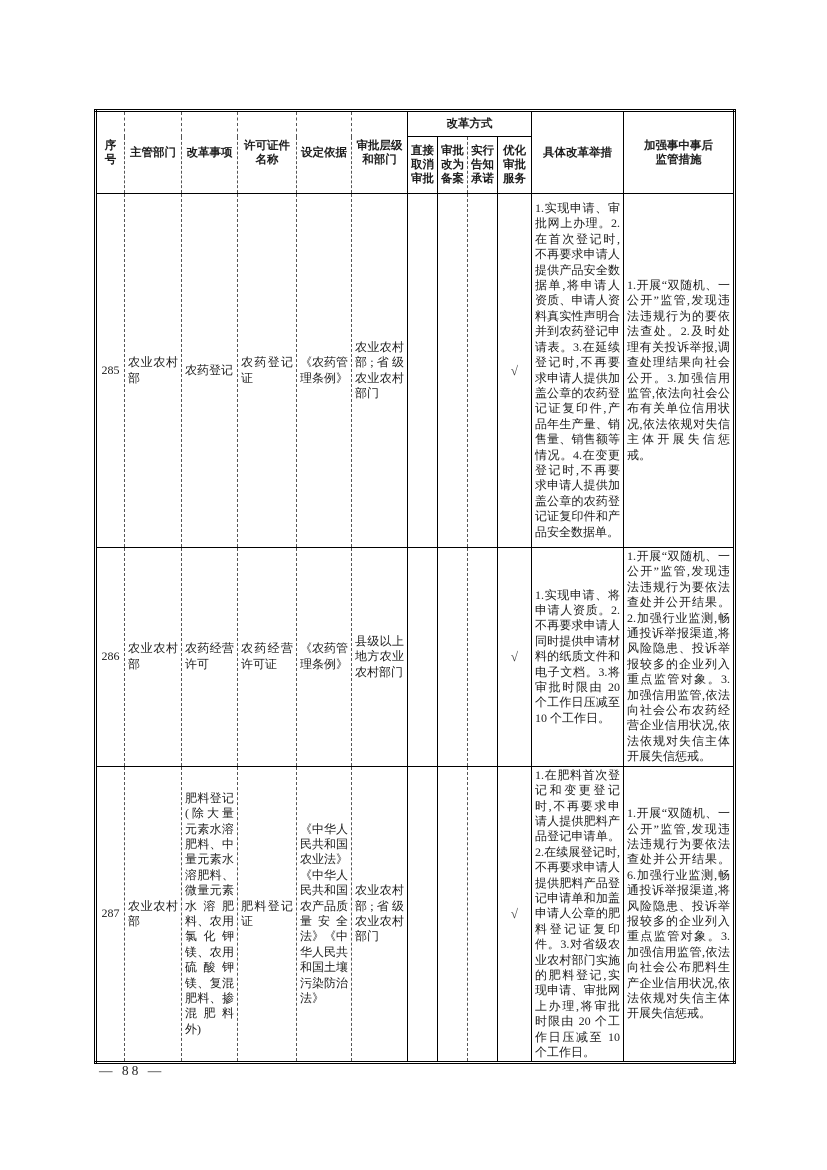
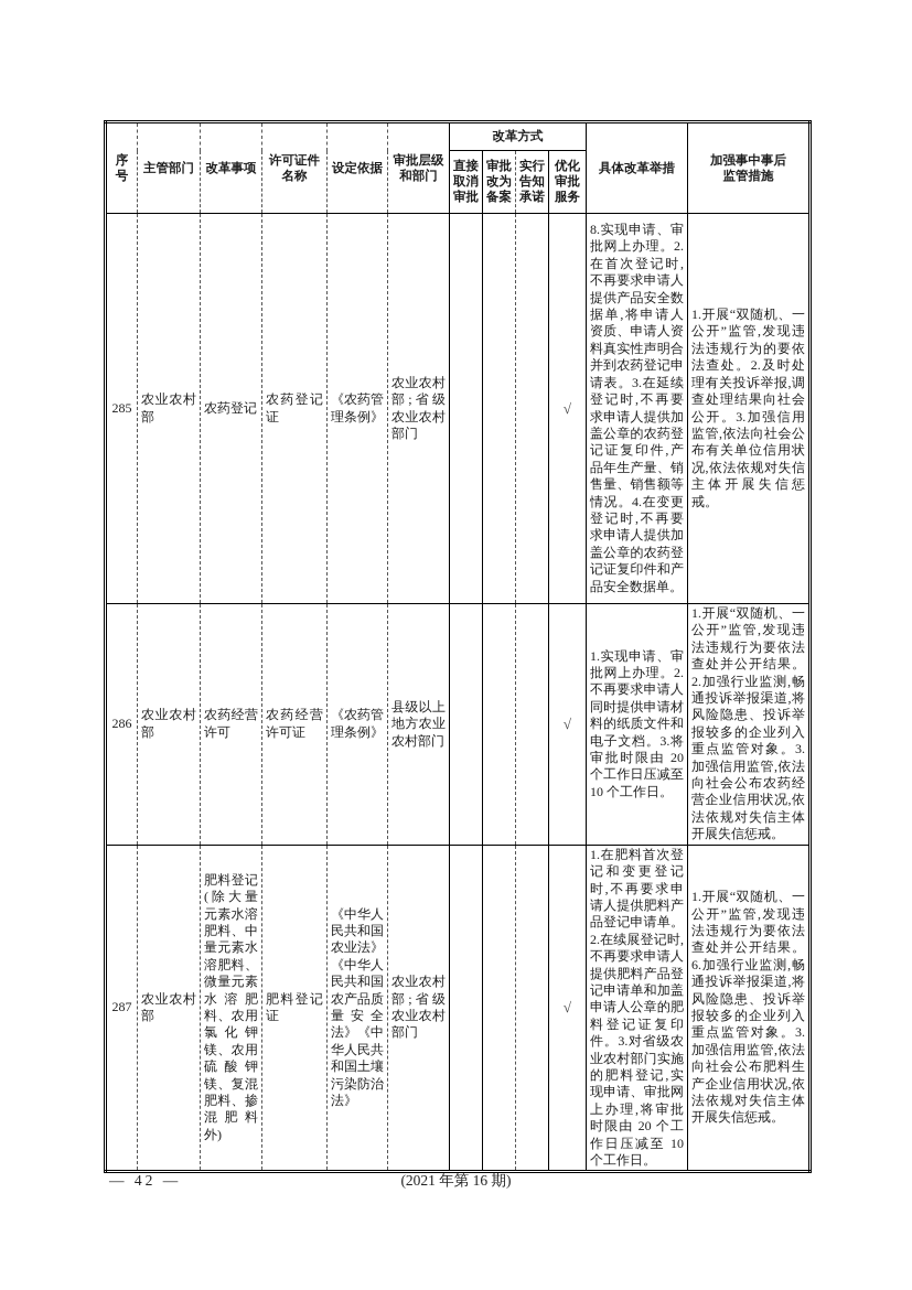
  序号	主管部门	改革事项	许可证件 名称	设定依据	审批层级 和部门	改革方式	具体改革举措	加强事中事后 监管措施
  直接 取消 审批	审批 改为 备案	实行 告知 承诺	优化 审批 服务
- 285	农业农村部	农药登记	农药登记证	《农药管理条例》	农业农村部;省级农业农村部门				√	1.实现申请、审批网上办理。2.在首次登记时,不再要求申请人提供产品安全数据单,将申请人资质、申请人资料真实性声明合并到农药登记申请表。3.在延续登记时,不再要求申请人提供加盖公章的农药登记证复印件,产品年生产量、销售量、销售额等情况。4.在变更登记时,不再要求申请人提供加盖公章的农药登记证复印件和产品安全数据单。	1.开展“双随机、一公开”监管,发现违法违规行为的要依法查处。2.及时处理有关投诉举报,调查处理结果向社会公开。3.加强信用监管,依法向社会公布有关单位信用状况,依法依规对失信主体开展失信惩戒。
+ 285	农业农村部	农药登记	农药登记证	《农药管理条例》	农业农村部;省级农业农村部门				√	8.实现申请、审批网上办理。2.在首次登记时,不再要求申请人提供产品安全数据单,将申请人资质、申请人资料真实性声明合并到农药登记申请表。3.在延续登记时,不再要求申请人提供加盖公章的农药登记证复印件,产品年生产量、销售量、销售额等情况。4.在变更登记时,不再要求申请人提供加盖公章的农药登记证复印件和产品安全数据单。	1.开展“双随机、一公开”监管,发现违法违规行为的要依法查处。2.及时处理有关投诉举报,调查处理结果向社会公开。3.加强信用监管,依法向社会公布有关单位信用状况,依法依规对失信主体开展失信惩戒。
- 286	农业农村部	农药经营许可	农药经营许可证	《农药管理条例》	县级以上地方农业农村部门				√	1.实现申请、将申请人资质。2.不再要求申请人同时提供申请材料的纸质文件和电子文档。3.将审批时限由 20 个工作日压减至 10 个工作日。	1.开展“双随机、一公开”监管,发现违法违规行为要依法查处并公开结果。2.加强行业监测,畅通投诉举报渠道,将风险隐患、投诉举报较多的企业列入重点监管对象。3.加强信用监管,依法向社会公布农药经营企业信用状况,依法依规对失信主体开展失信惩戒。
+ 286	农业农村部	农药经营许可	农药经营许可证	《农药管理条例》	县级以上地方农业农村部门				√	1.实现申请、审批网上办理。2.不再要求申请人同时提供申请材料的纸质文件和电子文档。3.将审批时限由 20 个工作日压减至 10 个工作日。	1.开展“双随机、一公开”监管,发现违法违规行为要依法查处并公开结果。2.加强行业监测,畅通投诉举报渠道,将风险隐患、投诉举报较多的企业列入重点监管对象。3.加强信用监管,依法向社会公布农药经营企业信用状况,依法依规对失信主体开展失信惩戒。
  287	农业农村部	肥料登记(除大量元素水溶肥料、中量元素水溶肥料、微量元素水溶肥料、农用氯化钾镁、农用硫酸钾镁、复混肥料、掺混肥料外)	肥料登记证	《中华人民共和国农业法》《中华人民共和国农产品质量安全法》《中华人民共和国土壤污染防治法》	农业农村部;省级农业农村部门				√	1.在肥料首次登记和变更登记时,不再要求申请人提供肥料产品登记申请单。2.在续展登记时,不再要求申请人提供肥料产品登记申请单和加盖申请人公章的肥料登记证复印件。3.对省级农业农村部门实施的肥料登记,实现申请、审批网上办理,将审批时限由 20 个工作日压减至 10 个工作日。	1.开展“双随机、一公开”监管,发现违法违规行为要依法查处并公开结果。6.加强行业监测,畅通投诉举报渠道,将风险隐患、投诉举报较多的企业列入重点监管对象。3.加强信用监管,依法向社会公布肥料生产企业信用状况,依法依规对失信主体开展失信惩戒。
- — 88 —
+ — 42 —
+ (2021 年第 16 期)
